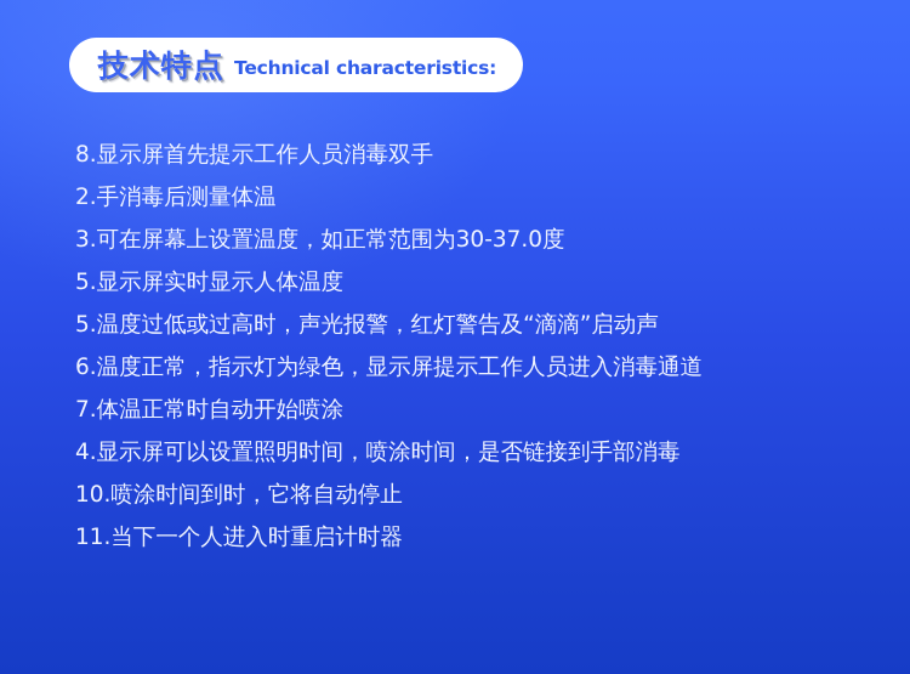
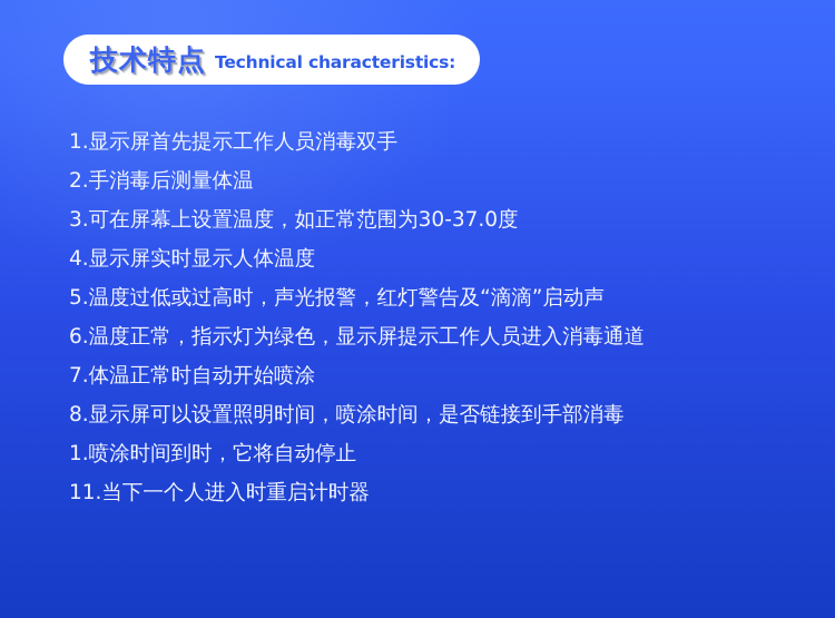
  技术特点
  Technical characteristics:
- 8.显示屏首先提示工作人员消毒双手
+ 1.显示屏首先提示工作人员消毒双手
  2.手消毒后测量体温
  3.可在屏幕上设置温度，如正常范围为30-37.0度
- 5.显示屏实时显示人体温度
+ 4.显示屏实时显示人体温度
  5.温度过低或过高时，声光报警，红灯警告及“滴滴”启动声
  6.温度正常，指示灯为绿色，显示屏提示工作人员进入消毒通道
  7.体温正常时自动开始喷涂
- 4.显示屏可以设置照明时间，喷涂时间，是否链接到手部消毒
+ 8.显示屏可以设置照明时间，喷涂时间，是否链接到手部消毒
- 10.喷涂时间到时，它将自动停止
+ 1.喷涂时间到时，它将自动停止
  11.当下一个人进入时重启计时器
